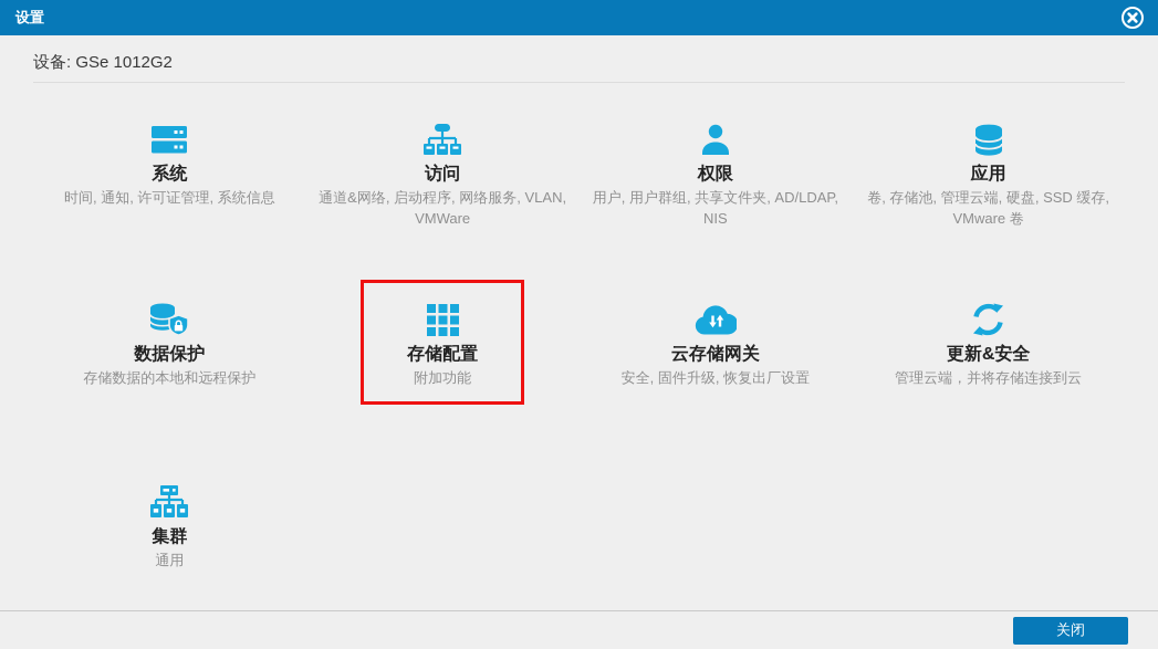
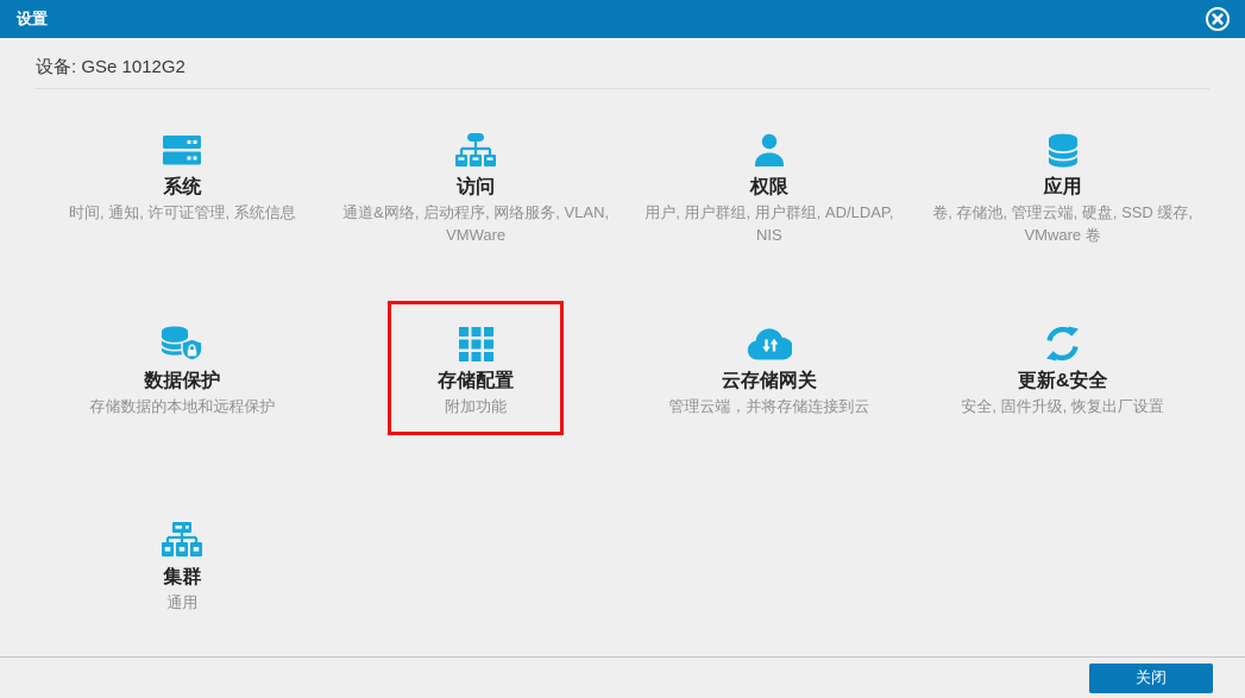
  设置
  设备: GSe 1012G2
  系统
  时间, 通知, 许可证管理, 系统信息
  访问
  通道&网络, 启动程序, 网络服务, VLAN, VMWare
  权限
- 用户, 用户群组, 共享文件夹, AD/LDAP, NIS
+ 用户, 用户群组, 用户群组, AD/LDAP, NIS
  应用
  卷, 存储池, 管理云端, 硬盘, SSD 缓存, VMware 卷
  数据保护
  存储数据的本地和远程保护
  存储配置
  附加功能
  云存储网关
- 安全, 固件升级, 恢复出厂设置
+ 管理云端，并将存储连接到云
  更新&安全
- 管理云端，并将存储连接到云
+ 安全, 固件升级, 恢复出厂设置
  集群
  通用
  关闭
